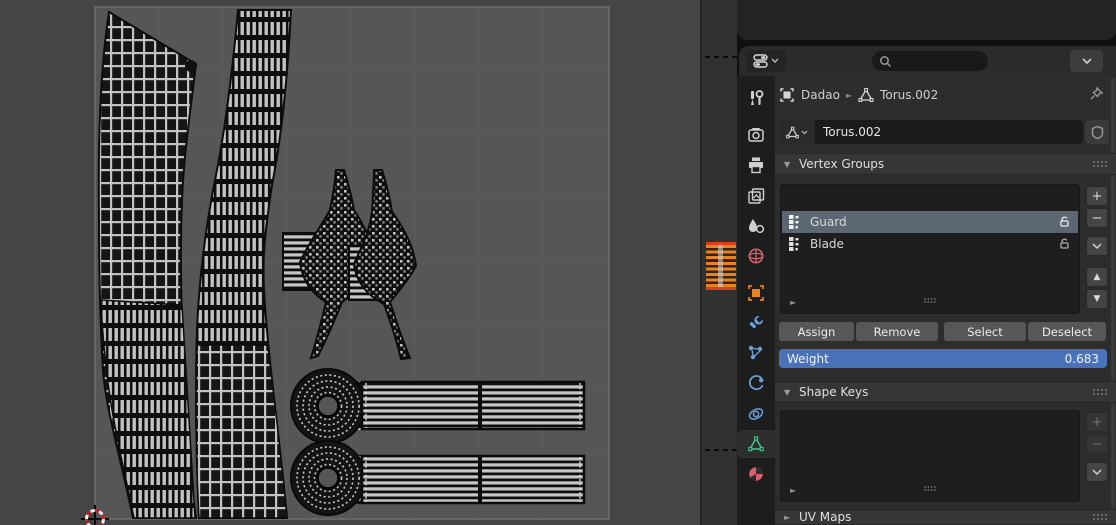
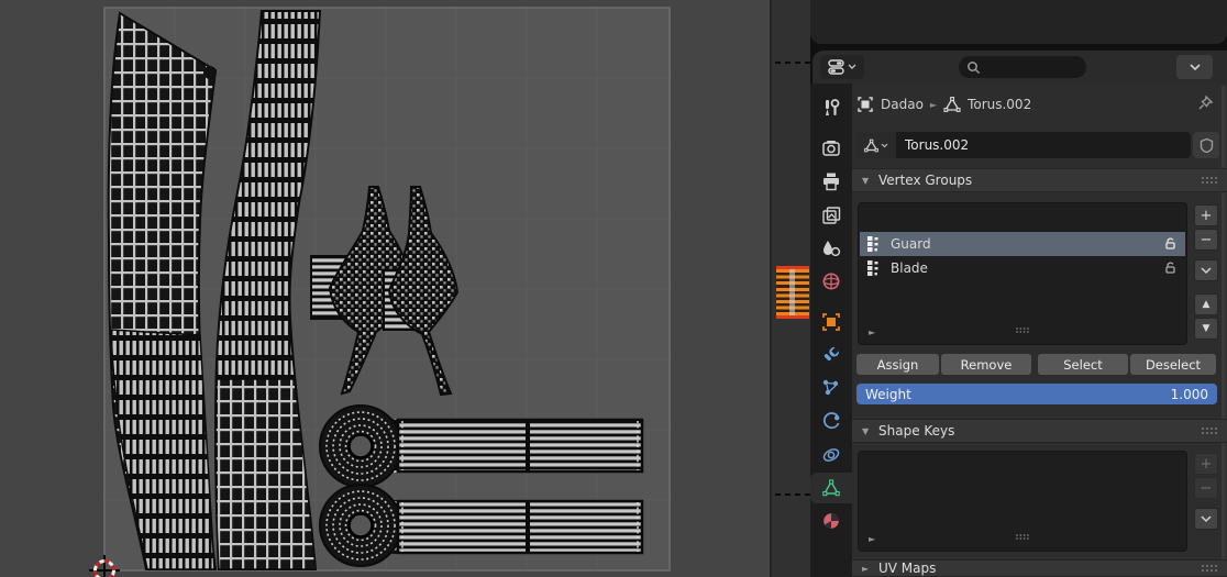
  Dadao
  ►
  Torus.002
  Torus.002
  ▼
  Vertex Groups
  Guard
  Blade
  ►
  +
  −
  ▲
  ▼
  Assign
  Remove
  Select
  Deselect
  Weight
- 0.683
+ 1.000
  ▼
  Shape Keys
  ►
  +
  −
  ►
  UV Maps
